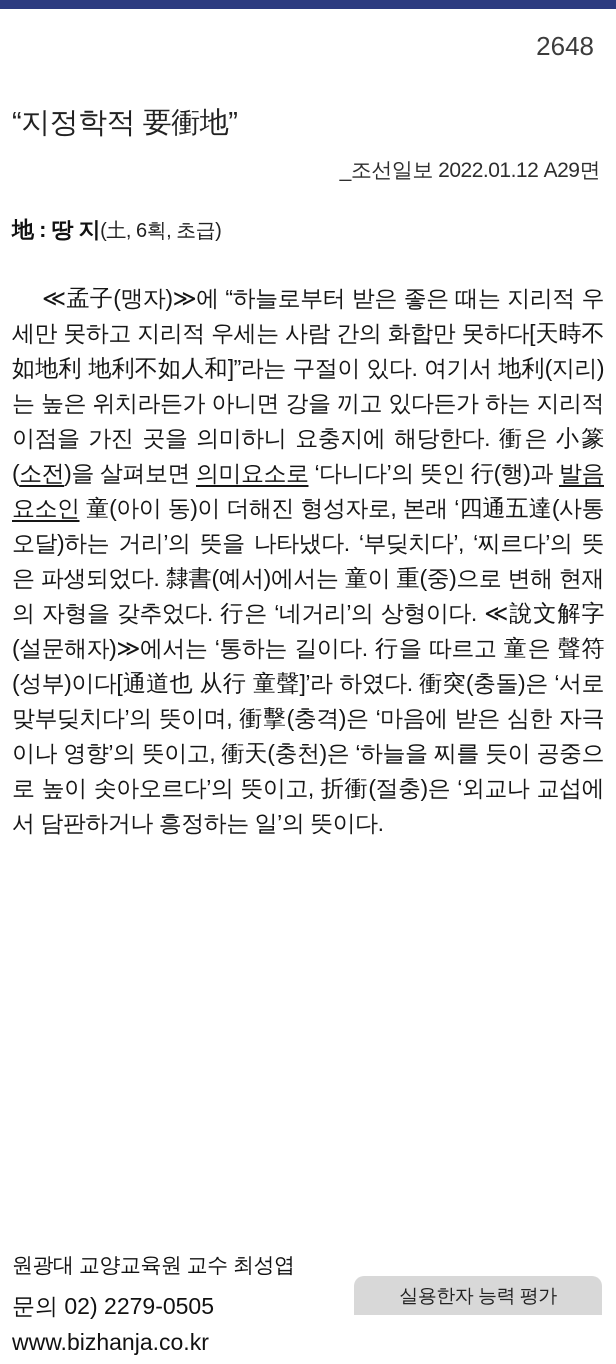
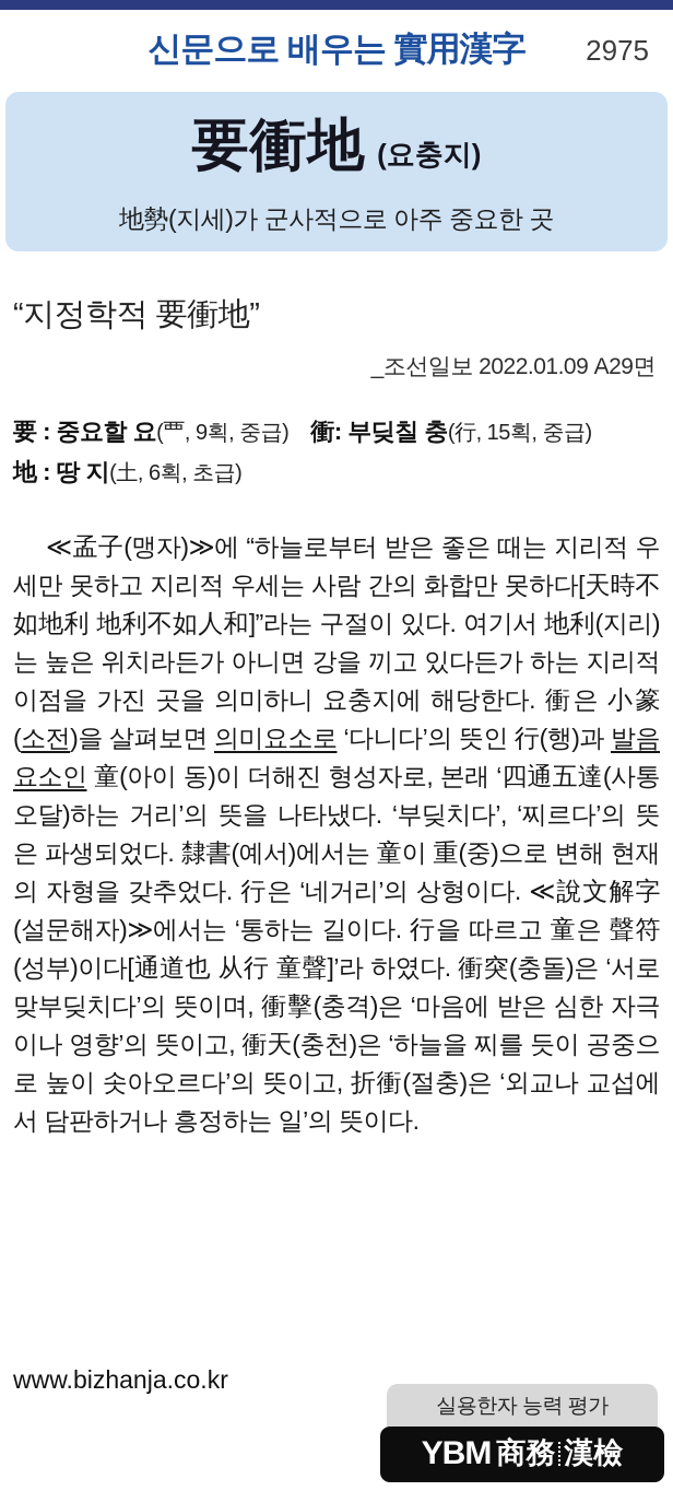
+ 신문으로 배우는 實用漢字
- 2648
+ 2975
+ 要衝地 (요충지)
+ 地勢(지세)가 군사적으로 아주 중요한 곳
  “지정학적 要衝地”
- _조선일보 2022.01.12 A29면
+ _조선일보 2022.01.09 A29면
+ 要 : 중요할 요(覀, 9획, 중급)
+ 衝: 부딪칠 충(行, 15획, 중급)
  地 : 땅 지(土, 6획, 초급)
  ≪孟子(맹자)≫에 “하늘로부터 받은 좋은 때는 지리적 우세만 못하고 지리적 우세는 사람 간의 화합만 못하다[天時不如地利 地利不如人和]”라는 구절이 있다. 여기서 地利(지리)는 높은 위치라든가 아니면 강을 끼고 있다든가 하는 지리적 이점을 가진 곳을 의미하니 요충지에 해당한다. 衝은 小篆(소전)을 살펴보면 의미요소로 ‘다니다’의 뜻인 行(행)과 발음요소인 童(아이 동)이 더해진 형성자로, 본래 ‘四通五達(사통오달)하는 거리’의 뜻을 나타냈다. ‘부딪치다’, ‘찌르다’의 뜻은 파생되었다. 隸書(예서)에서는 童이 重(중)으로 변해 현재의 자형을 갖추었다. 行은 ‘네거리’의 상형이다. ≪說文解字(설문해자)≫에서는 ‘통하는 길이다. 行을 따르고 童은 聲符(성부)이다[通道也 从行 童聲]’라 하였다. 衝突(충돌)은 ‘서로 맞부딪치다’의 뜻이며, 衝擊(충격)은 ‘마음에 받은 심한 자극이나 영향’의 뜻이고, 衝天(충천)은 ‘하늘을 찌를 듯이 공중으로 높이 솟아오르다’의 뜻이고, 折衝(절충)은 ‘외교나 교섭에서 담판하거나 흥정하는 일’의 뜻이다.
- 원광대 교양교육원 교수 최성엽
- 문의 02) 2279-0505
  www.bizhanja.co.kr
  실용한자 능력 평가
+ YBM
+ 商務
+ 漢檢
